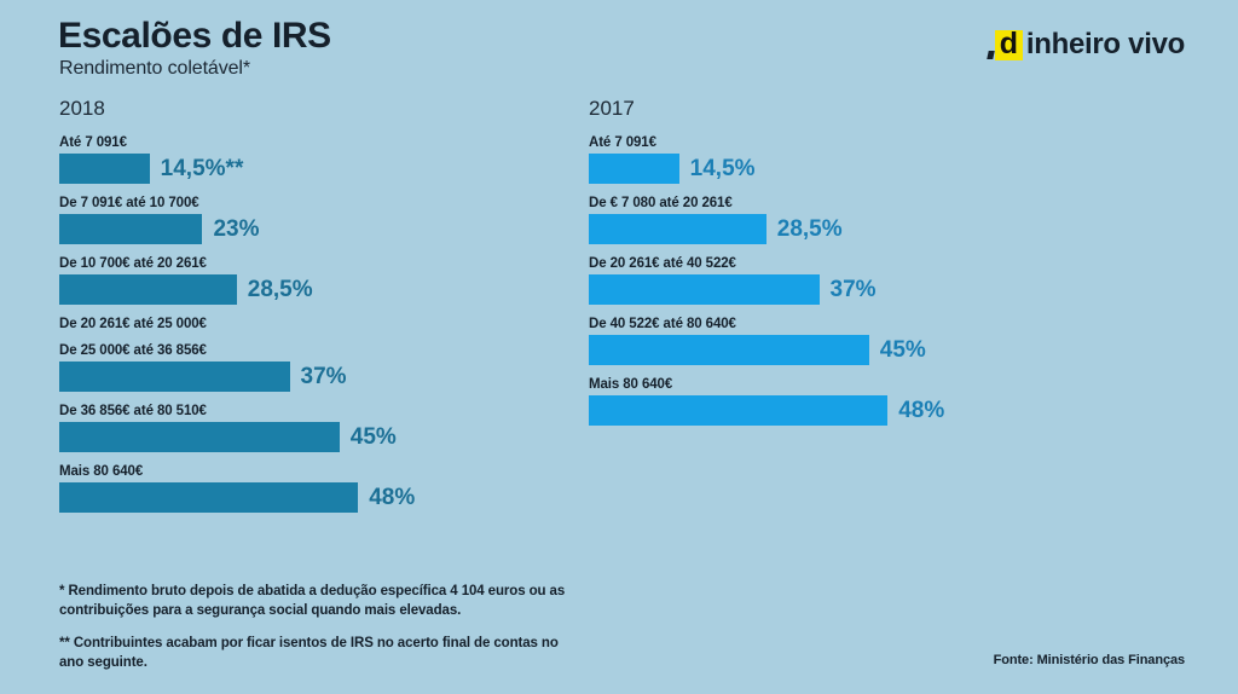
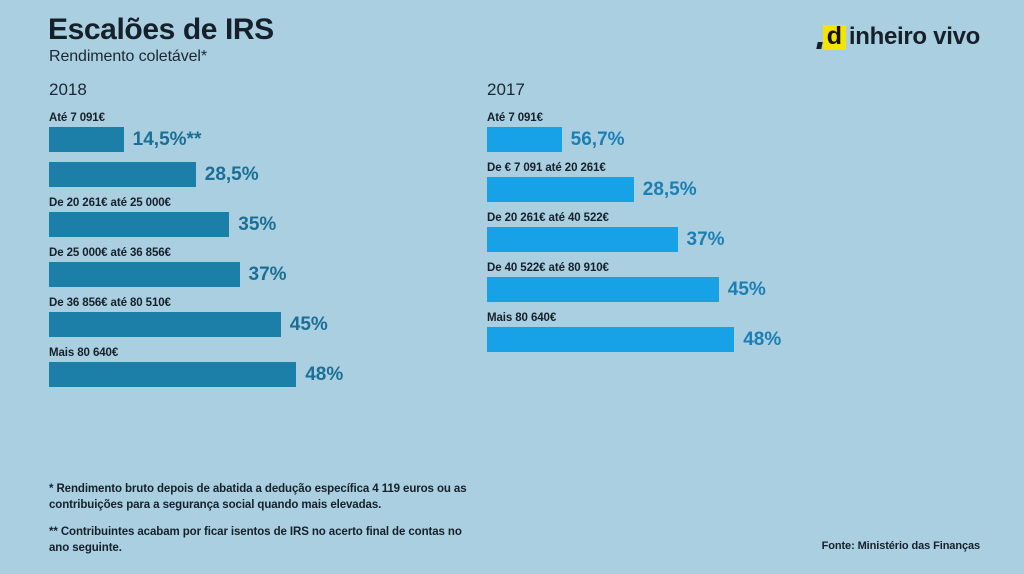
  Escalões de IRS
  Rendimento coletável*
  d
  inheiro vivo
  2018
  Até 7 091€
  14,5%**
- De 7 091€ até 10 700€
- 23%
- De 10 700€ até 20 261€
  28,5%
  De 20 261€ até 25 000€
+ 35%
  De 25 000€ até 36 856€
  37%
  De 36 856€ até 80 510€
  45%
  Mais 80 640€
  48%
  2017
  Até 7 091€
- 14,5%
+ 56,7%
- De € 7 080 até 20 261€
+ De € 7 091 até 20 261€
  28,5%
  De 20 261€ até 40 522€
  37%
- De 40 522€ até 80 640€
+ De 40 522€ até 80 910€
  45%
  Mais 80 640€
  48%
- * Rendimento bruto depois de abatida a dedução específica 4 104 euros ou as contribuições para a segurança social quando mais elevadas.
+ * Rendimento bruto depois de abatida a dedução específica 4 119 euros ou as contribuições para a segurança social quando mais elevadas.
  ** Contribuintes acabam por ficar isentos de IRS no acerto final de contas no ano seguinte.
  Fonte: Ministério das Finanças
